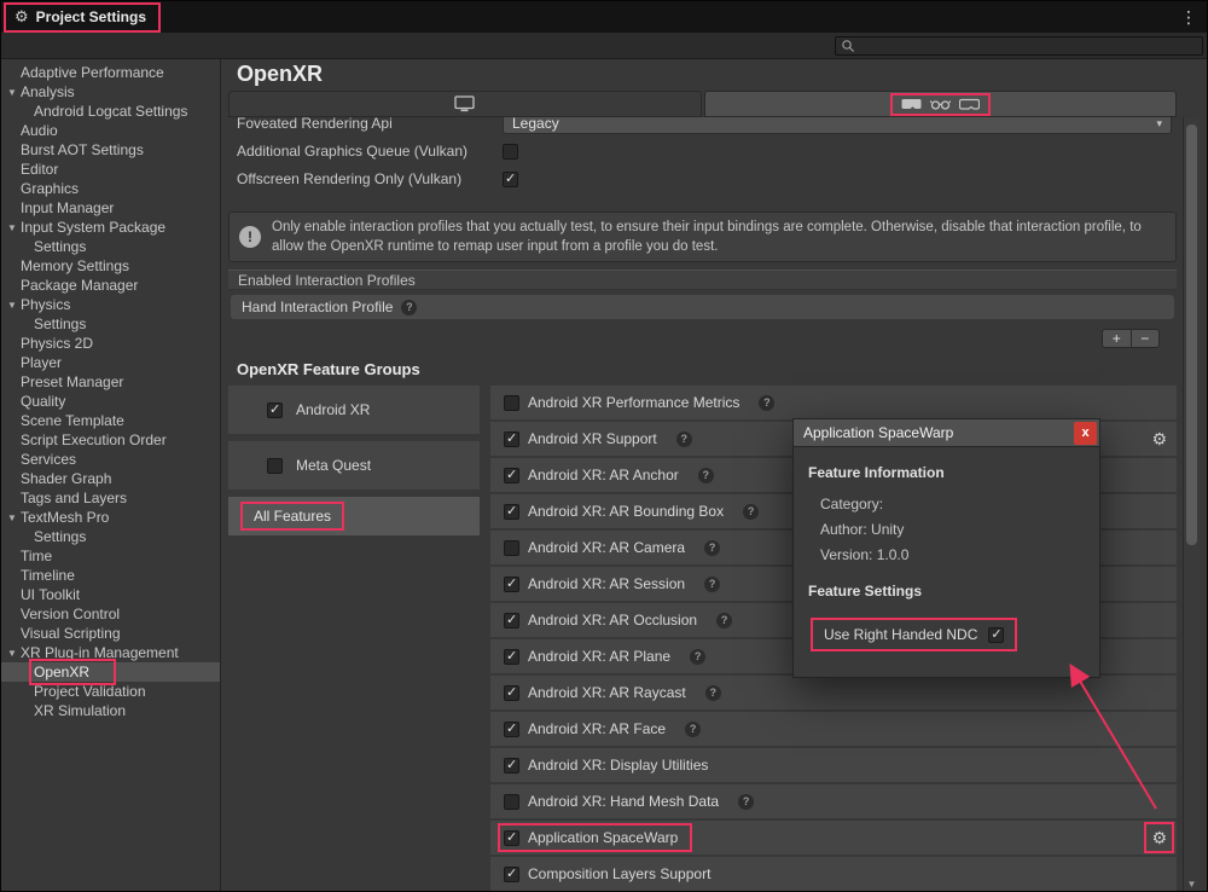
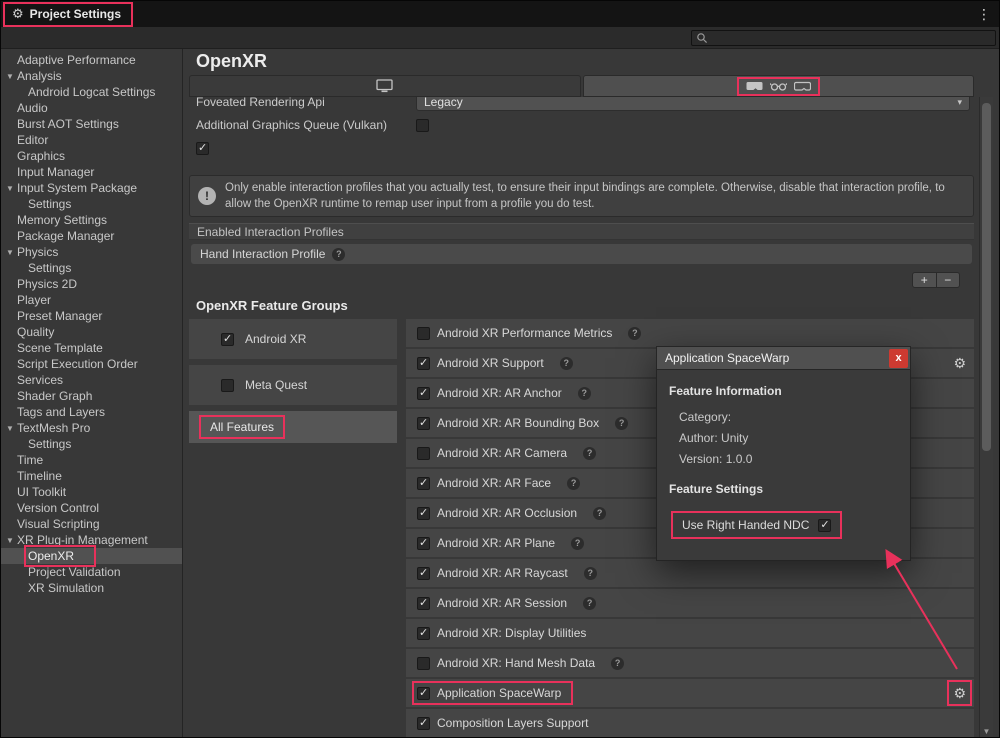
  ⚙
  Project Settings
  ⋮
  Adaptive Performance
  ▼
  Analysis
  Android Logcat Settings
  Audio
  Burst AOT Settings
  Editor
  Graphics
  Input Manager
  ▼
  Input System Package
  Settings
  Memory Settings
  Package Manager
  ▼
  Physics
  Settings
  Physics 2D
  Player
  Preset Manager
  Quality
  Scene Template
  Script Execution Order
  Services
  Shader Graph
  Tags and Layers
  ▼
  TextMesh Pro
  Settings
  Time
  Timeline
  UI Toolkit
  Version Control
  Visual Scripting
  ▼
  XR Plug-in Management
  OpenXR
  Project Validation
  XR Simulation
  OpenXR
  Foveated Rendering Api
  Legacy
  ▾
  Additional Graphics Queue (Vulkan)
- Offscreen Rendering Only (Vulkan)
  !
  Only enable interaction profiles that you actually test, to ensure their input bindings are complete. Otherwise, disable that interaction profile, to allow the OpenXR runtime to remap user input from a profile you do test.
  Enabled Interaction Profiles
  Hand Interaction Profile
  ?
  +
  −
  OpenXR Feature Groups
  Android XR
  Meta Quest
  All Features
  Android XR Performance Metrics
  ?
  Android XR Support
  ?
  Android XR: AR Anchor
  ?
  Android XR: AR Bounding Box
  ?
  Android XR: AR Camera
  ?
- Android XR: AR Session
+ Android XR: AR Face
  ?
  Android XR: AR Occlusion
  ?
  Android XR: AR Plane
  ?
  Android XR: AR Raycast
  ?
- Android XR: AR Face
+ Android XR: AR Session
  ?
  Android XR: Display Utilities
  Android XR: Hand Mesh Data
  ?
  Application SpaceWarp
  Composition Layers Support
  ▼
  Application SpaceWarp
  x
  Feature Information
  Category:
  Author: Unity
  Version: 1.0.0
  Feature Settings
  Use Right Handed NDC
